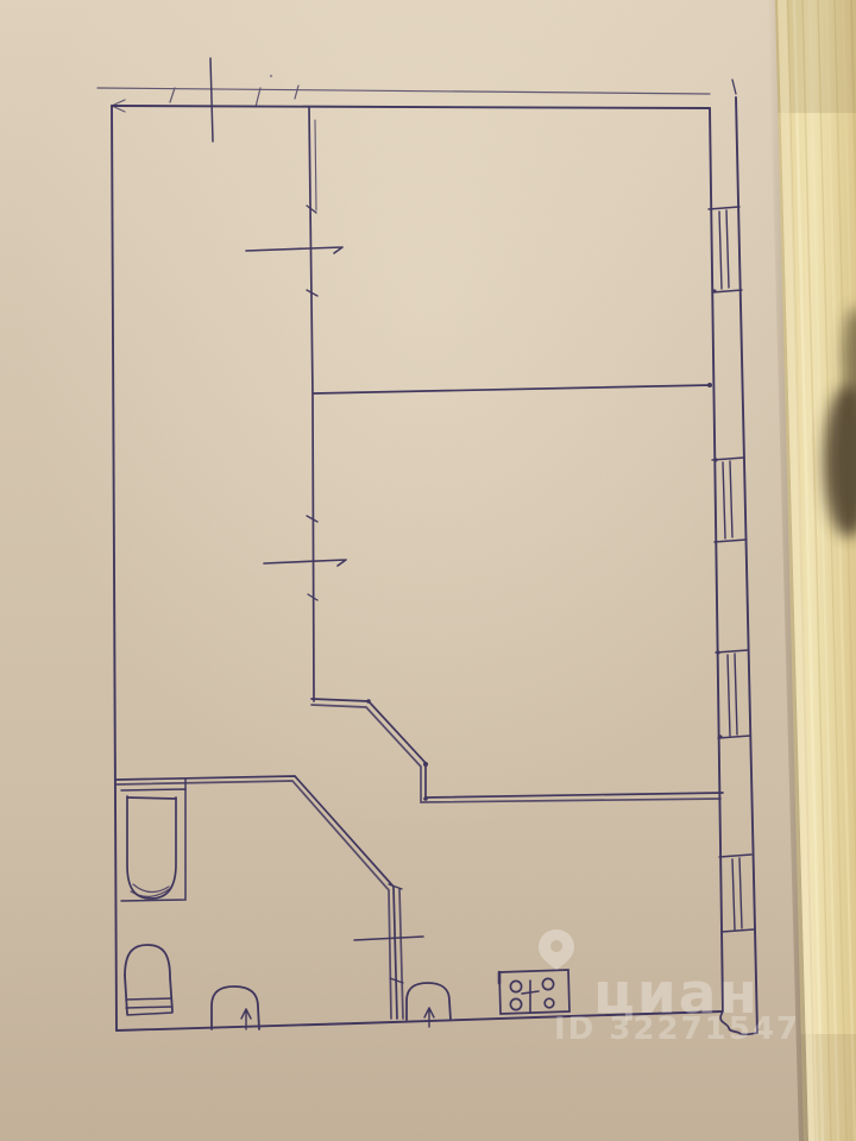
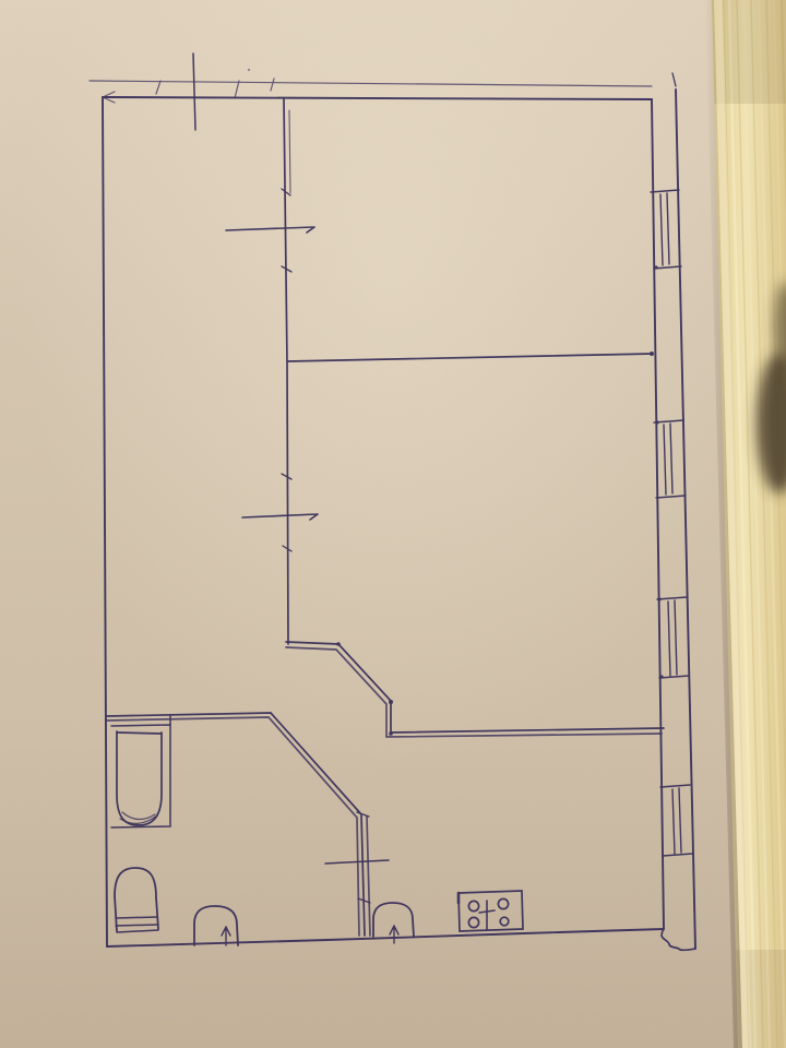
- циан
- ID 32271547
